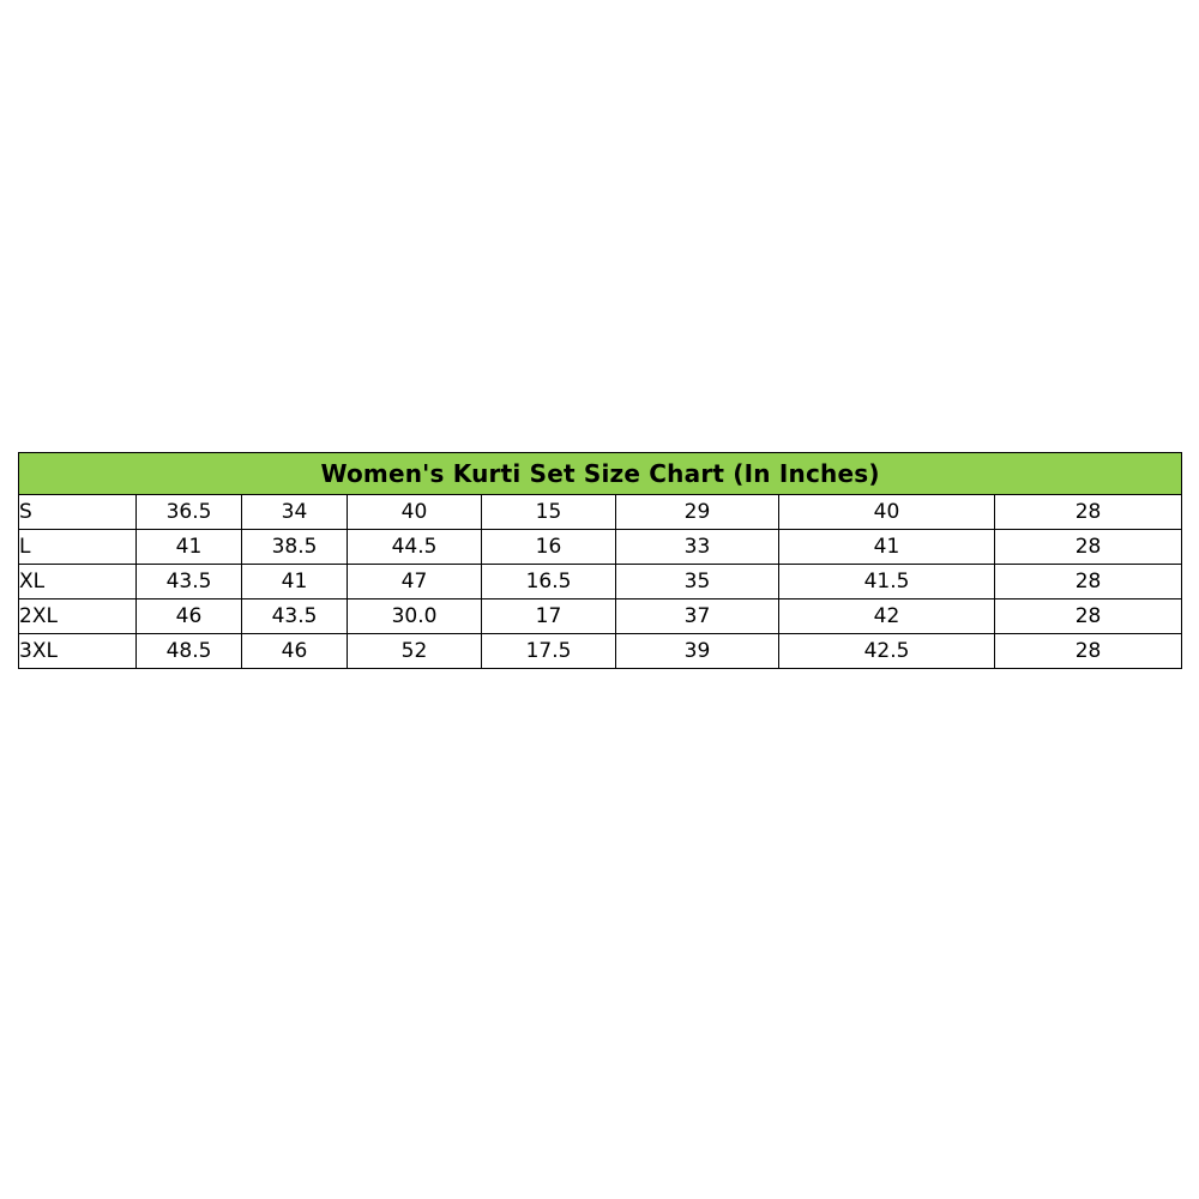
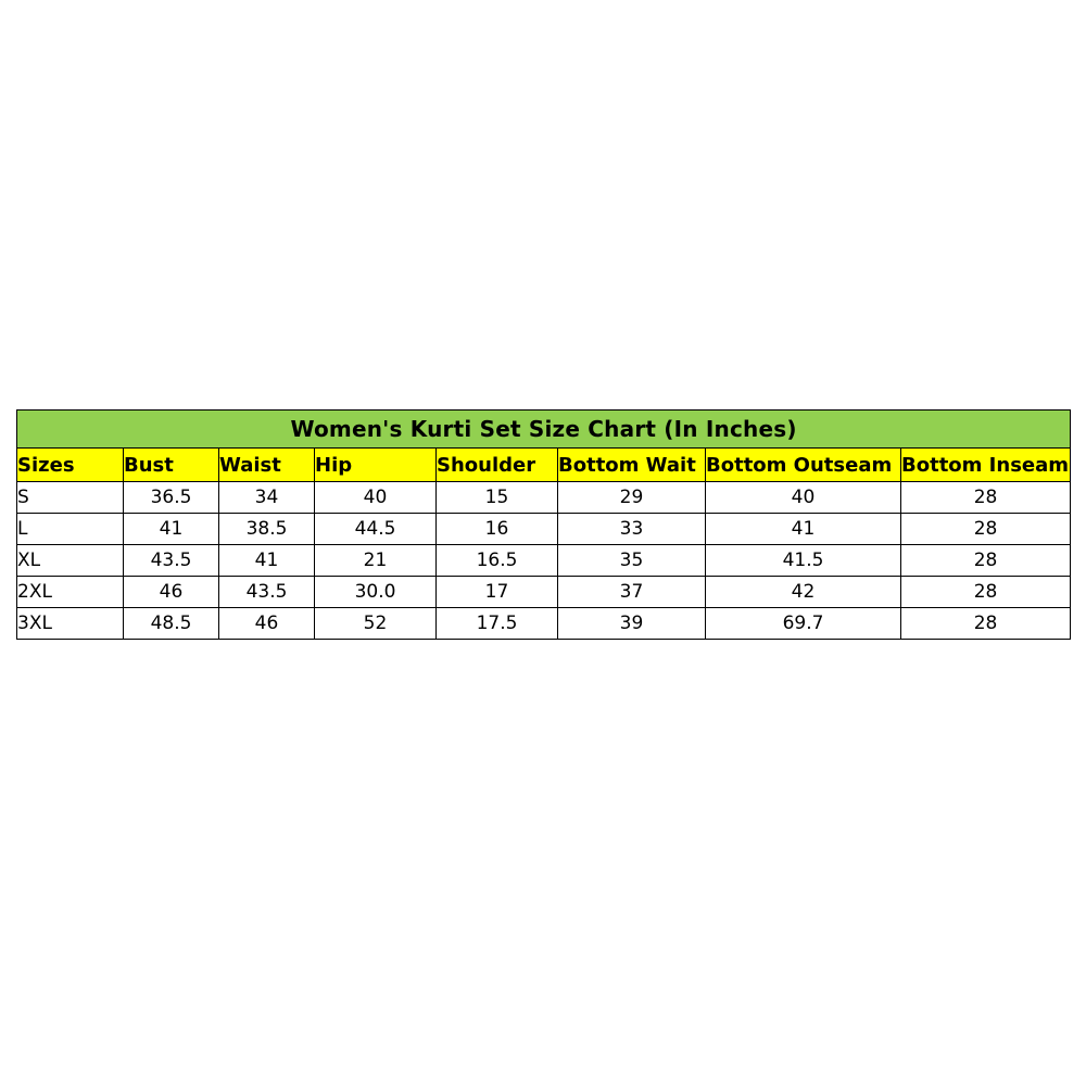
  Women's Kurti Set Size Chart (In Inches)
+ Sizes	Bust	Waist	Hip	Shoulder	Bottom Wait	Bottom Outseam	Bottom Inseam
  S	36.5	34	40	15	29	40	28
  L	41	38.5	44.5	16	33	41	28
- XL	43.5	41	47	16.5	35	41.5	28
+ XL	43.5	41	21	16.5	35	41.5	28
  2XL	46	43.5	30.0	17	37	42	28
- 3XL	48.5	46	52	17.5	39	42.5	28
+ 3XL	48.5	46	52	17.5	39	69.7	28
